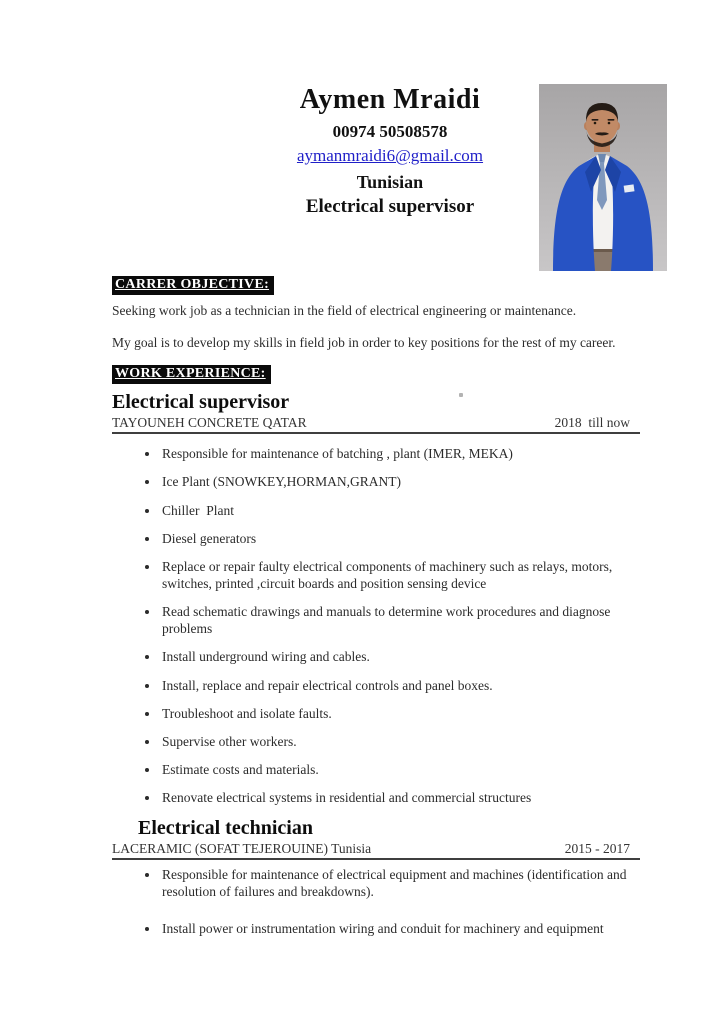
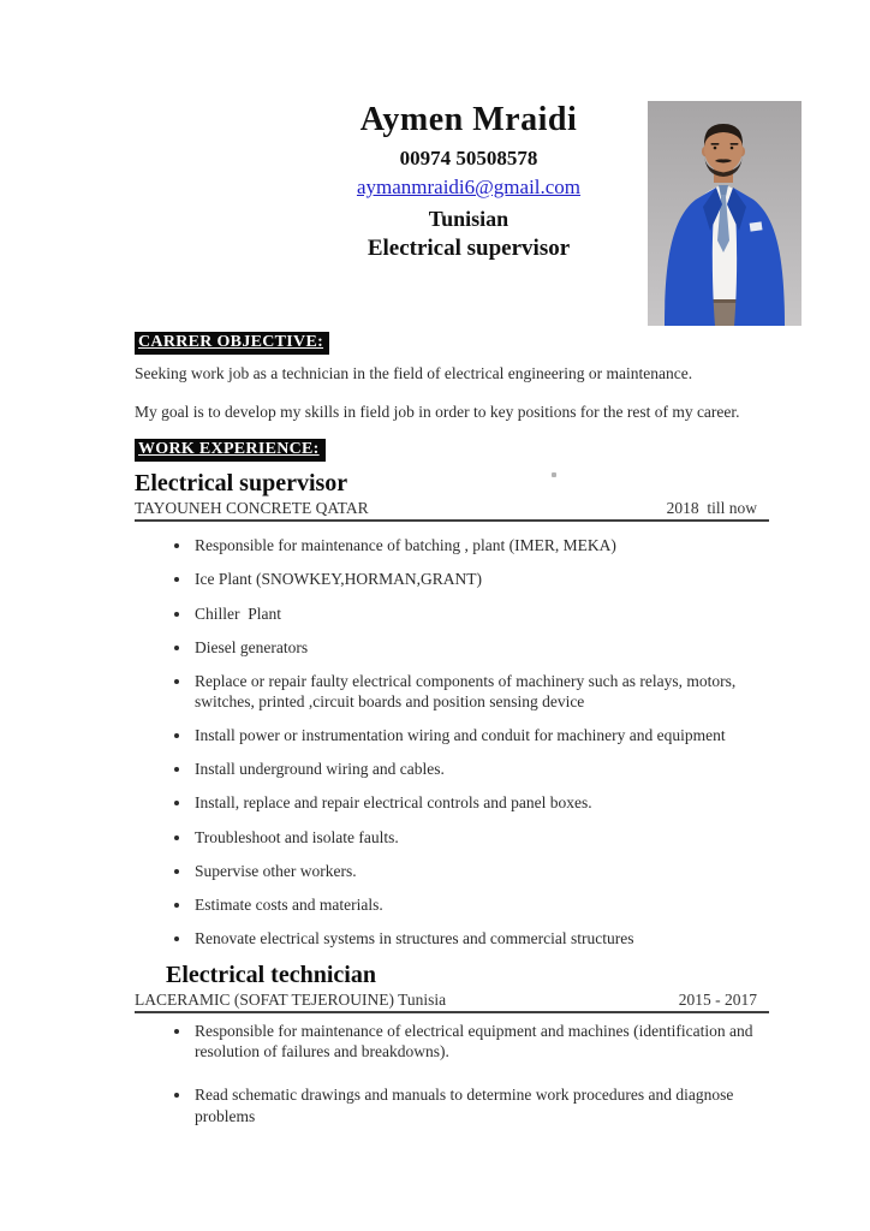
  Aymen Mraidi
  00974 50508578
  aymanmraidi6@gmail.com
  Tunisian
  Electrical supervisor
  CARRER OBJECTIVE:
  Seeking work job as a technician in the field of electrical engineering or maintenance.
  My goal is to develop my skills in field job in order to key positions for the rest of my career.
  WORK EXPERIENCE:
  Electrical supervisor
  TAYOUNEH CONCRETE QATAR
  2018 till now
  Responsible for maintenance of batching , plant (IMER, MEKA)
  Ice Plant (SNOWKEY,HORMAN,GRANT)
  Chiller Plant
  Diesel generators
  Replace or repair faulty electrical components of machinery such as relays, motors, switches, printed ,circuit boards and position sensing device
- Read schematic drawings and manuals to determine work procedures and diagnose problems
+ Install power or instrumentation wiring and conduit for machinery and equipment
  Install underground wiring and cables.
  Install, replace and repair electrical controls and panel boxes.
  Troubleshoot and isolate faults.
  Supervise other workers.
  Estimate costs and materials.
- Renovate electrical systems in residential and commercial structures
+ Renovate electrical systems in structures and commercial structures
  Electrical technician
  LACERAMIC (SOFAT TEJEROUINE) Tunisia
  2015 - 2017
  Responsible for maintenance of electrical equipment and machines (identification and resolution of failures and breakdowns).
- Install power or instrumentation wiring and conduit for machinery and equipment
+ Read schematic drawings and manuals to determine work procedures and diagnose problems
